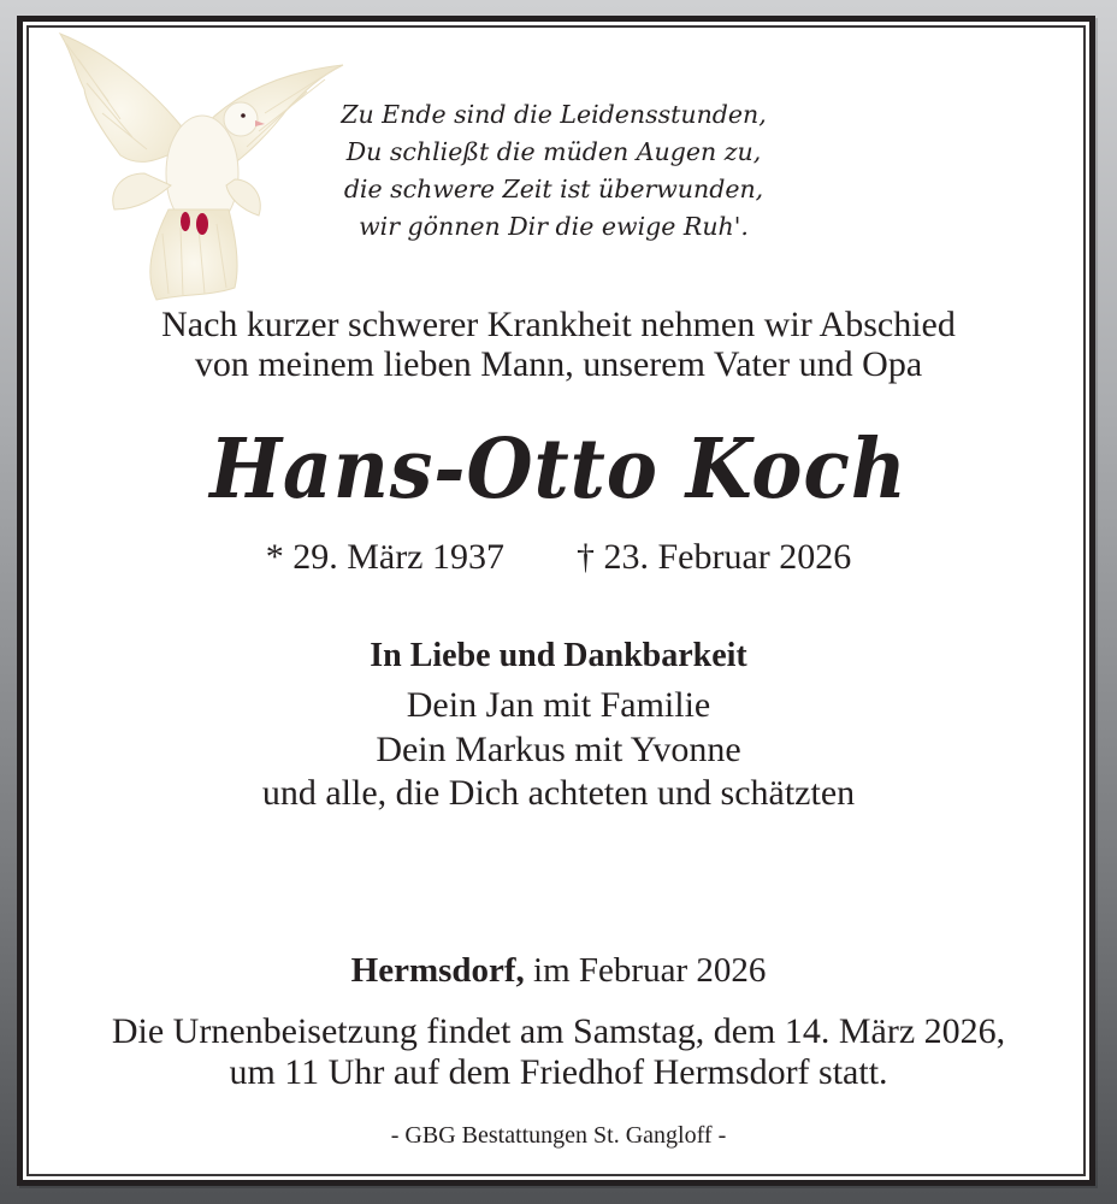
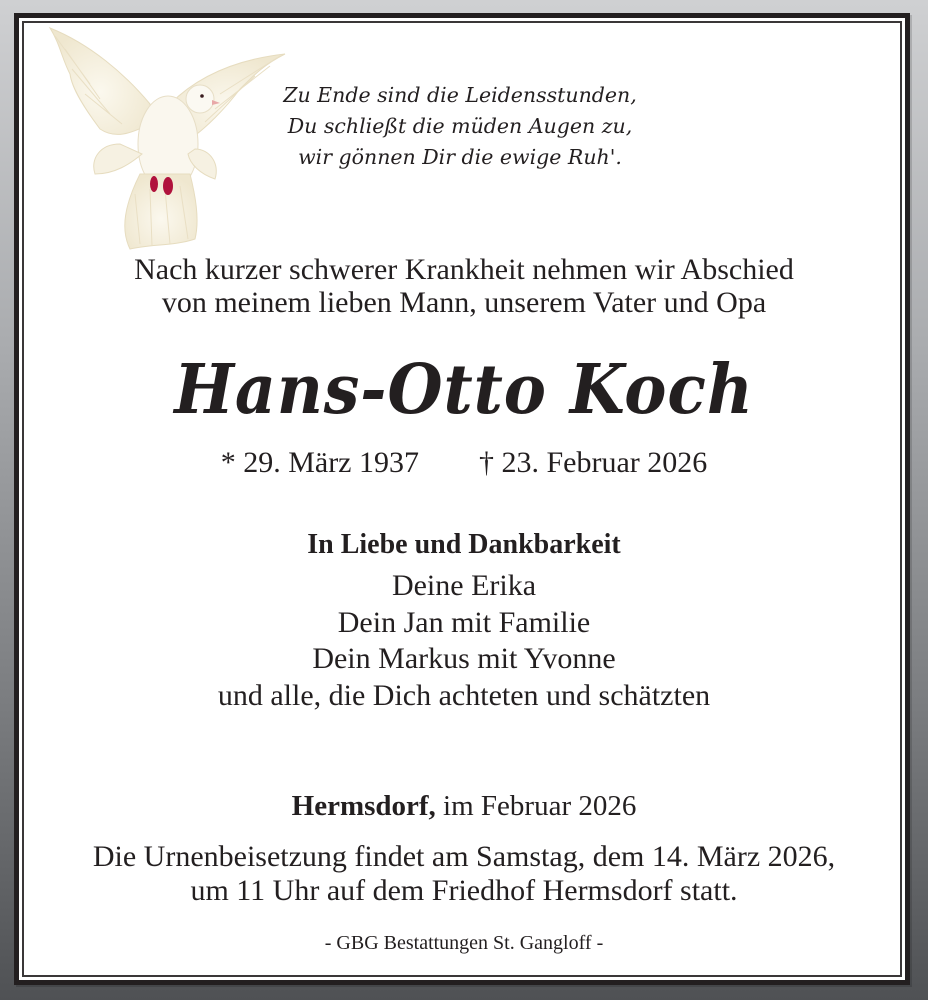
  Zu Ende sind die Leidensstunden,
  Du schließt die müden Augen zu,
- die schwere Zeit ist überwunden,
  wir gönnen Dir die ewige Ruh'.
  Nach kurzer schwerer Krankheit nehmen wir Abschied
  von meinem lieben Mann, unserem Vater und Opa
  Hans-Otto Koch
  * 29. März 1937 † 23. Februar 2026
  In Liebe und Dankbarkeit
+ Deine Erika
  Dein Jan mit Familie
  Dein Markus mit Yvonne
  und alle, die Dich achteten und schätzten
  Hermsdorf, im Februar 2026
  Die Urnenbeisetzung findet am Samstag, dem 14. März 2026,
  um 11 Uhr auf dem Friedhof Hermsdorf statt.
  - GBG Bestattungen St. Gangloff -
